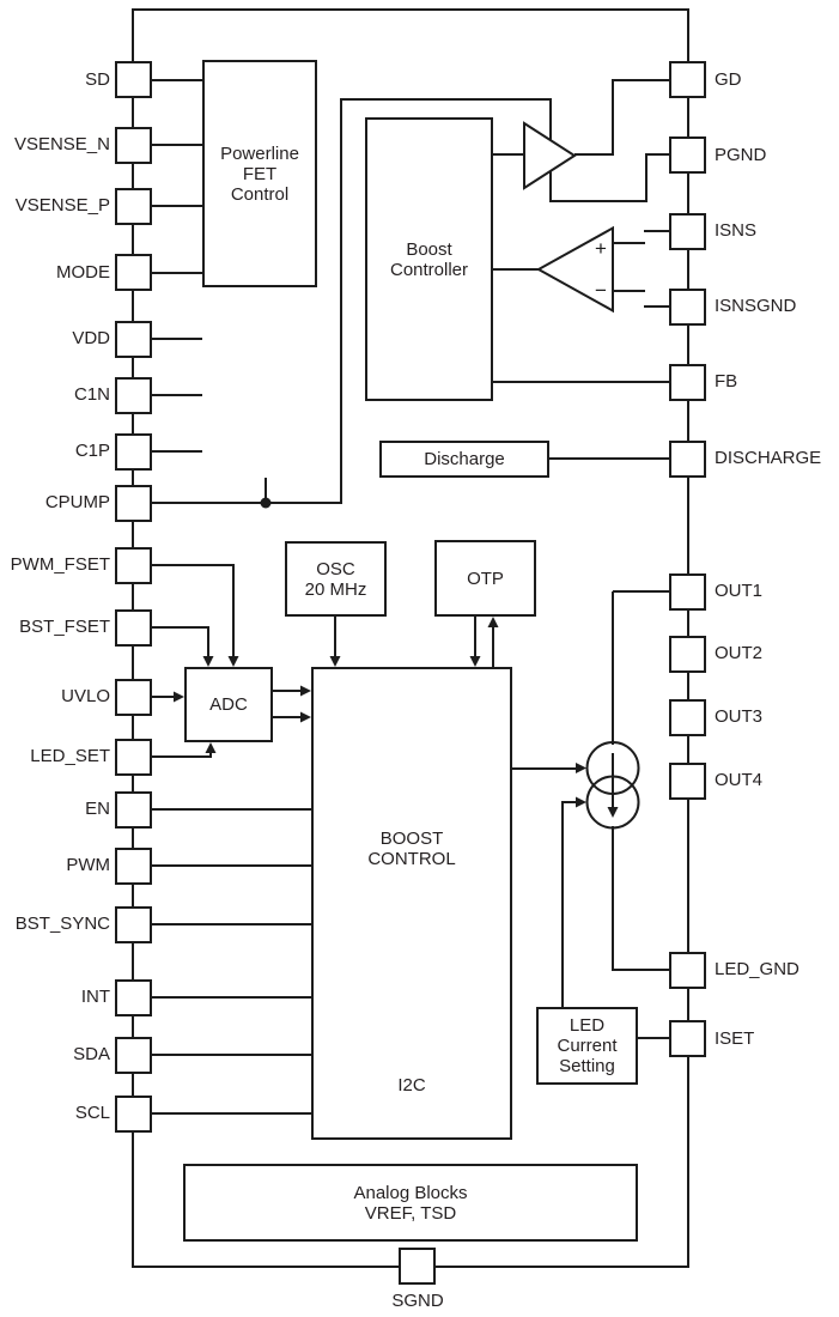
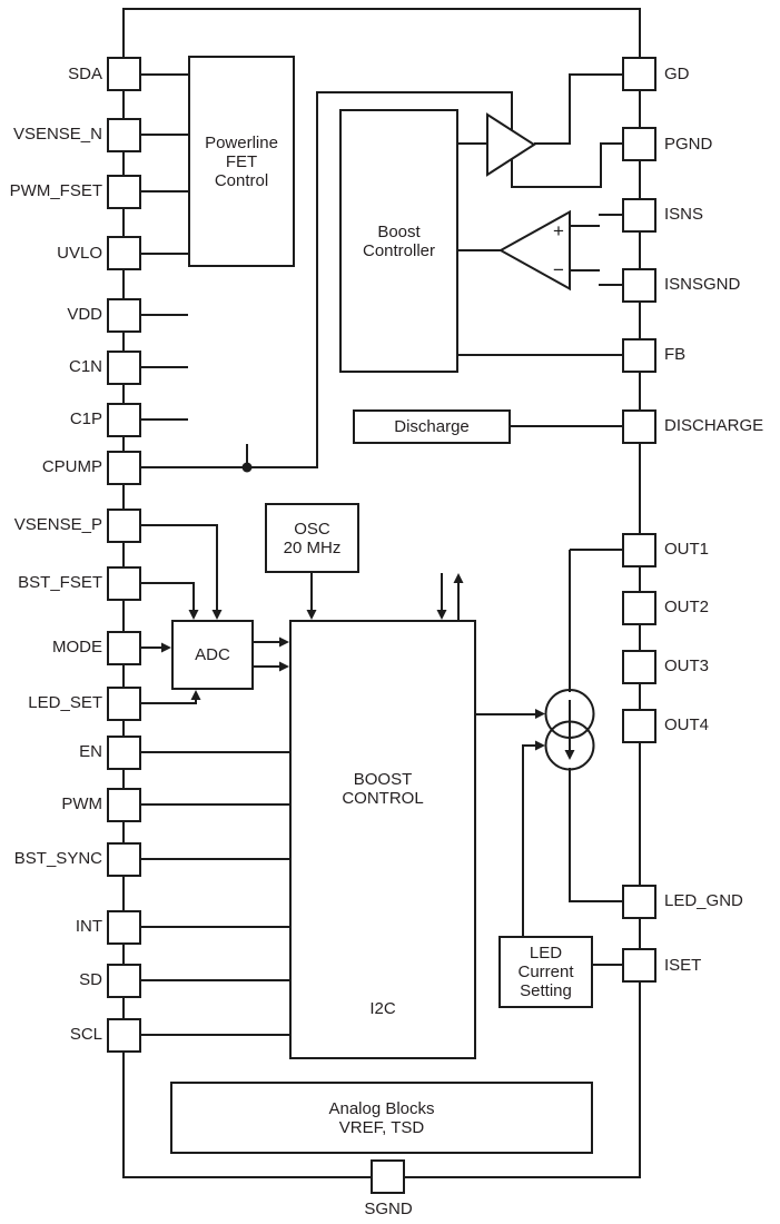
  Powerline
  FET
  Control
  Boost
  Controller
  Discharge
  OSC
  20 MHz
- OTP
  ADC
  BOOST
  CONTROL
  I2C
  LED
  Current
  Setting
  Analog Blocks
  VREF, TSD
- SD
+ SDA
  VSENSE_N
- VSENSE_P
+ PWM_FSET
- MODE
+ UVLO
  VDD
  C1N
  C1P
  CPUMP
- PWM_FSET
+ VSENSE_P
  BST_FSET
- UVLO
+ MODE
  LED_SET
  EN
  PWM
  BST_SYNC
  INT
- SDA
+ SD
  SCL
  GD
  PGND
  ISNS
  ISNSGND
  FB
  DISCHARGE
  OUT1
  OUT2
  OUT3
  OUT4
  LED_GND
  ISET
  SGND
  +
  −
